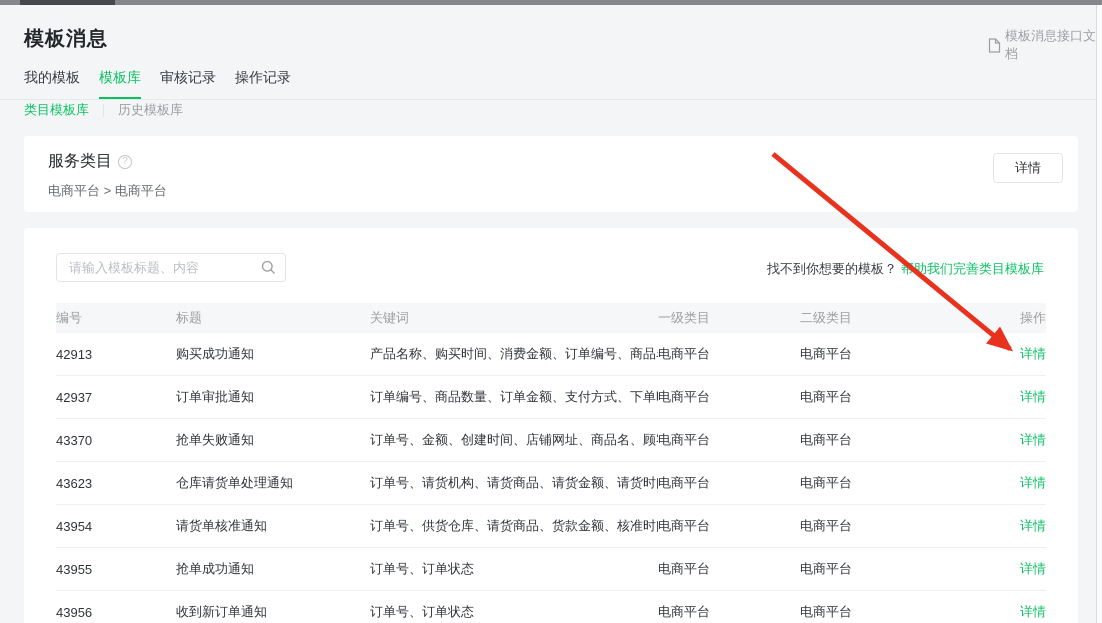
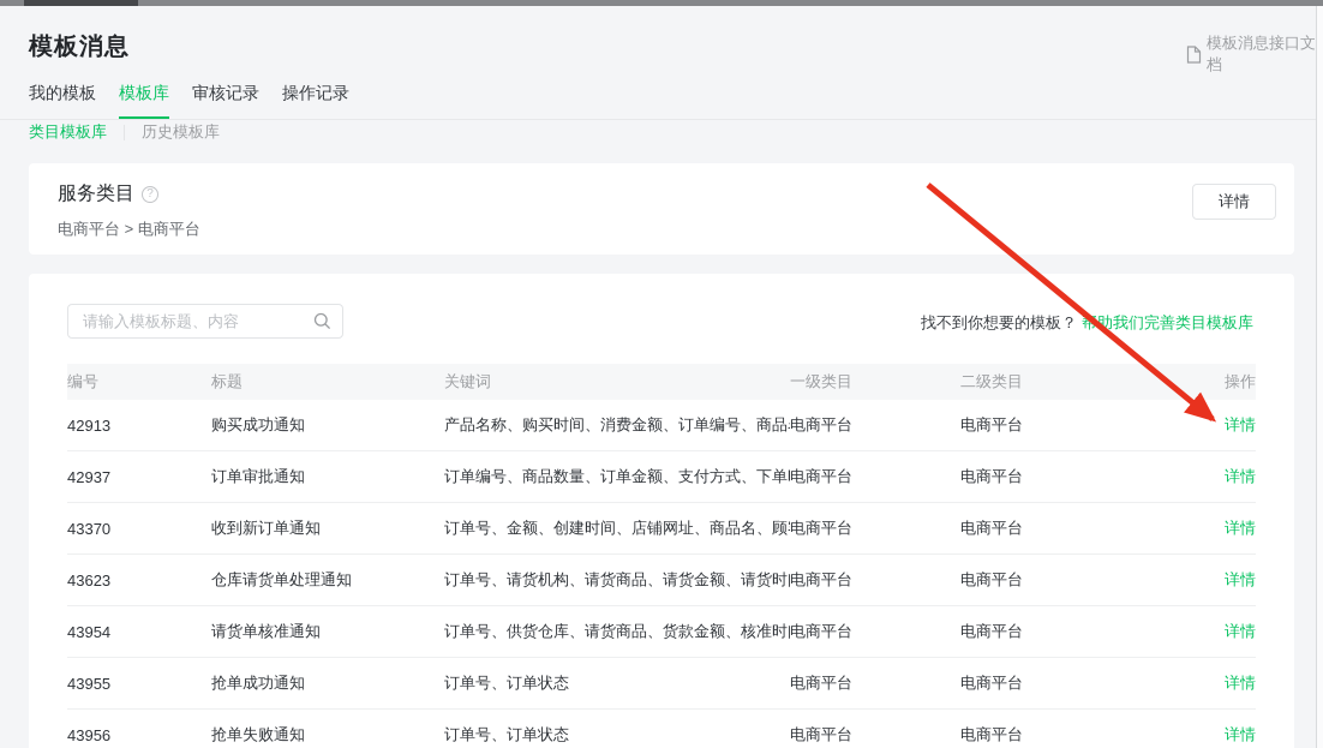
  模板消息
  模板消息接口文档
  我的模板
  模板库
  审核记录
  操作记录
  类目模板库
  历史模板库
  服务类目
  ?
  电商平台 > 电商平台
  详情
  请输入模板标题、内容
  找不到你想要的模板？ 帮助我们完善类目模板库
  编号
  标题
  关键词
  一级类目
  二级类目
  操作
  42913
  购买成功通知
  产品名称、购买时间、消费金额、订单编号、商品
  电商平台
  电商平台
  详情
  42937
  订单审批通知
  订单编号、商品数量、订单金额、支付方式、下单
  电商平台
  电商平台
  详情
  43370
- 抢单失败通知
+ 收到新订单通知
  订单号、金额、创建时间、店铺网址、商品名、顾
  电商平台
  电商平台
  详情
  43623
  仓库请货单处理通知
  订单号、请货机构、请货商品、请货金额、请货时
  电商平台
  电商平台
  详情
  43954
  请货单核准通知
  订单号、供货仓库、请货商品、货款金额、核准时
  电商平台
  电商平台
  详情
  43955
  抢单成功通知
  订单号、订单状态
  电商平台
  电商平台
  详情
  43956
- 收到新订单通知
+ 抢单失败通知
  订单号、订单状态
  电商平台
  电商平台
  详情
